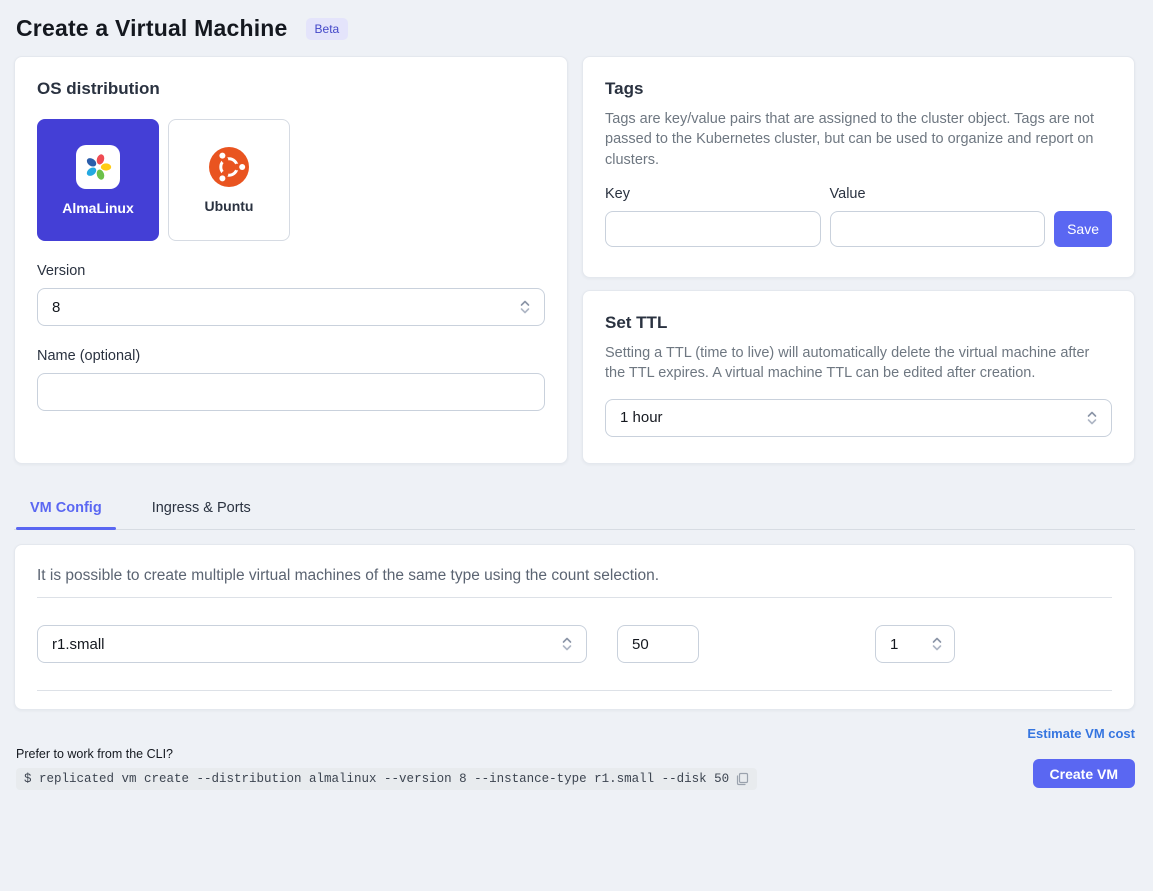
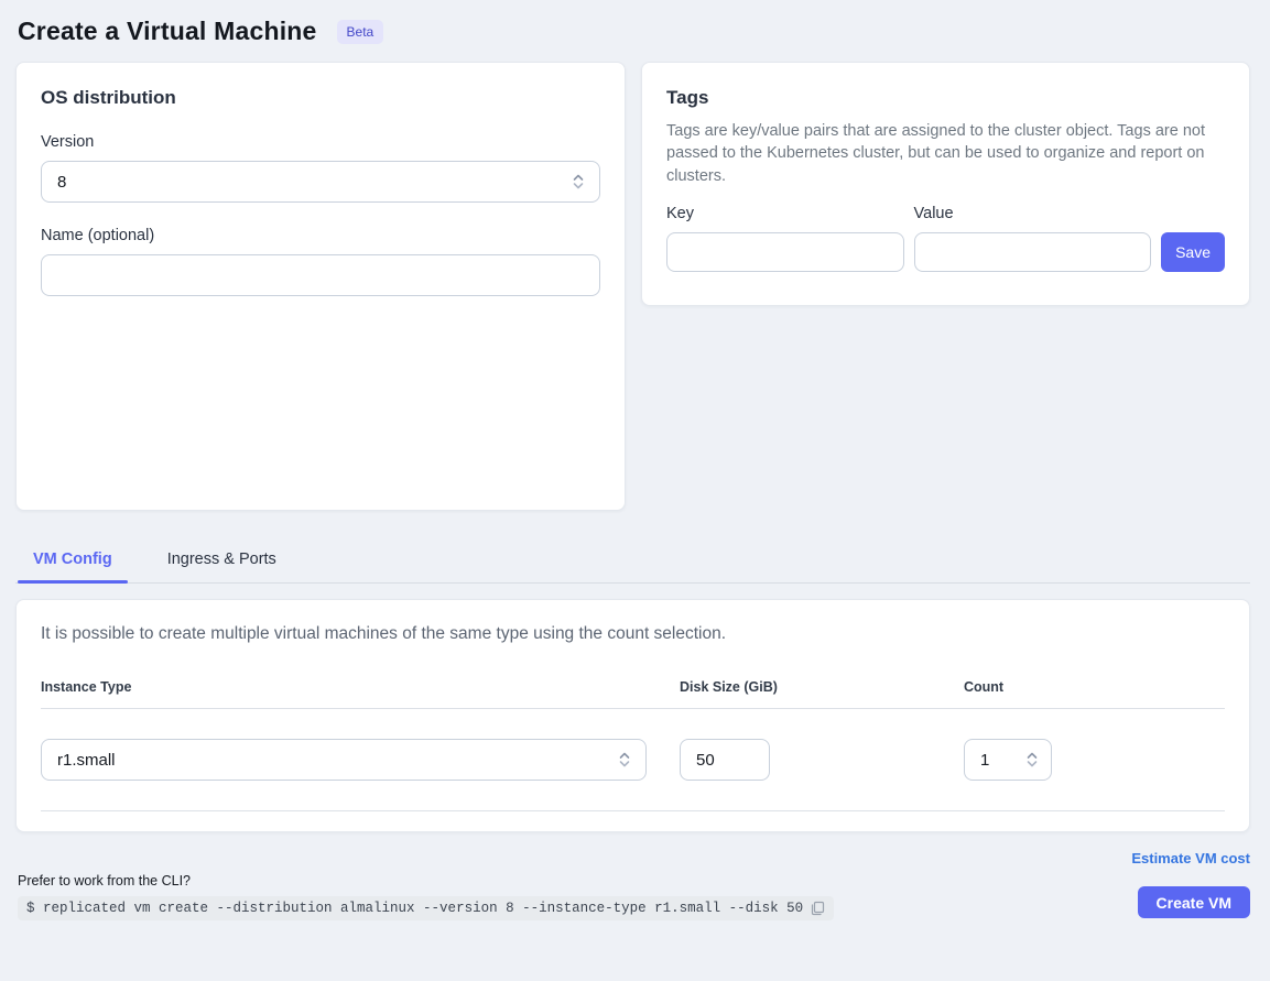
  Create a Virtual Machine
  Beta
  OS distribution
- AlmaLinux
- Ubuntu
  Version
  8
  Name (optional)
  Tags
  Tags are key/value pairs that are assigned to the cluster object. Tags are not passed to the Kubernetes cluster, but can be used to organize and report on clusters.
  Key
  Value
  Save
- Set TTL
- Setting a TTL (time to live) will automatically delete the virtual machine after the TTL expires. A virtual machine TTL can be edited after creation.
- 1 hour
  VM Config
  Ingress & Ports
  It is possible to create multiple virtual machines of the same type using the count selection.
+ Instance Type
+ Disk Size (GiB)
+ Count
  r1.small
  50
  1
  Estimate VM cost
  Prefer to work from the CLI?
  $ replicated vm create --distribution almalinux --version 8 --instance-type r1.small --disk 50
  Create VM
